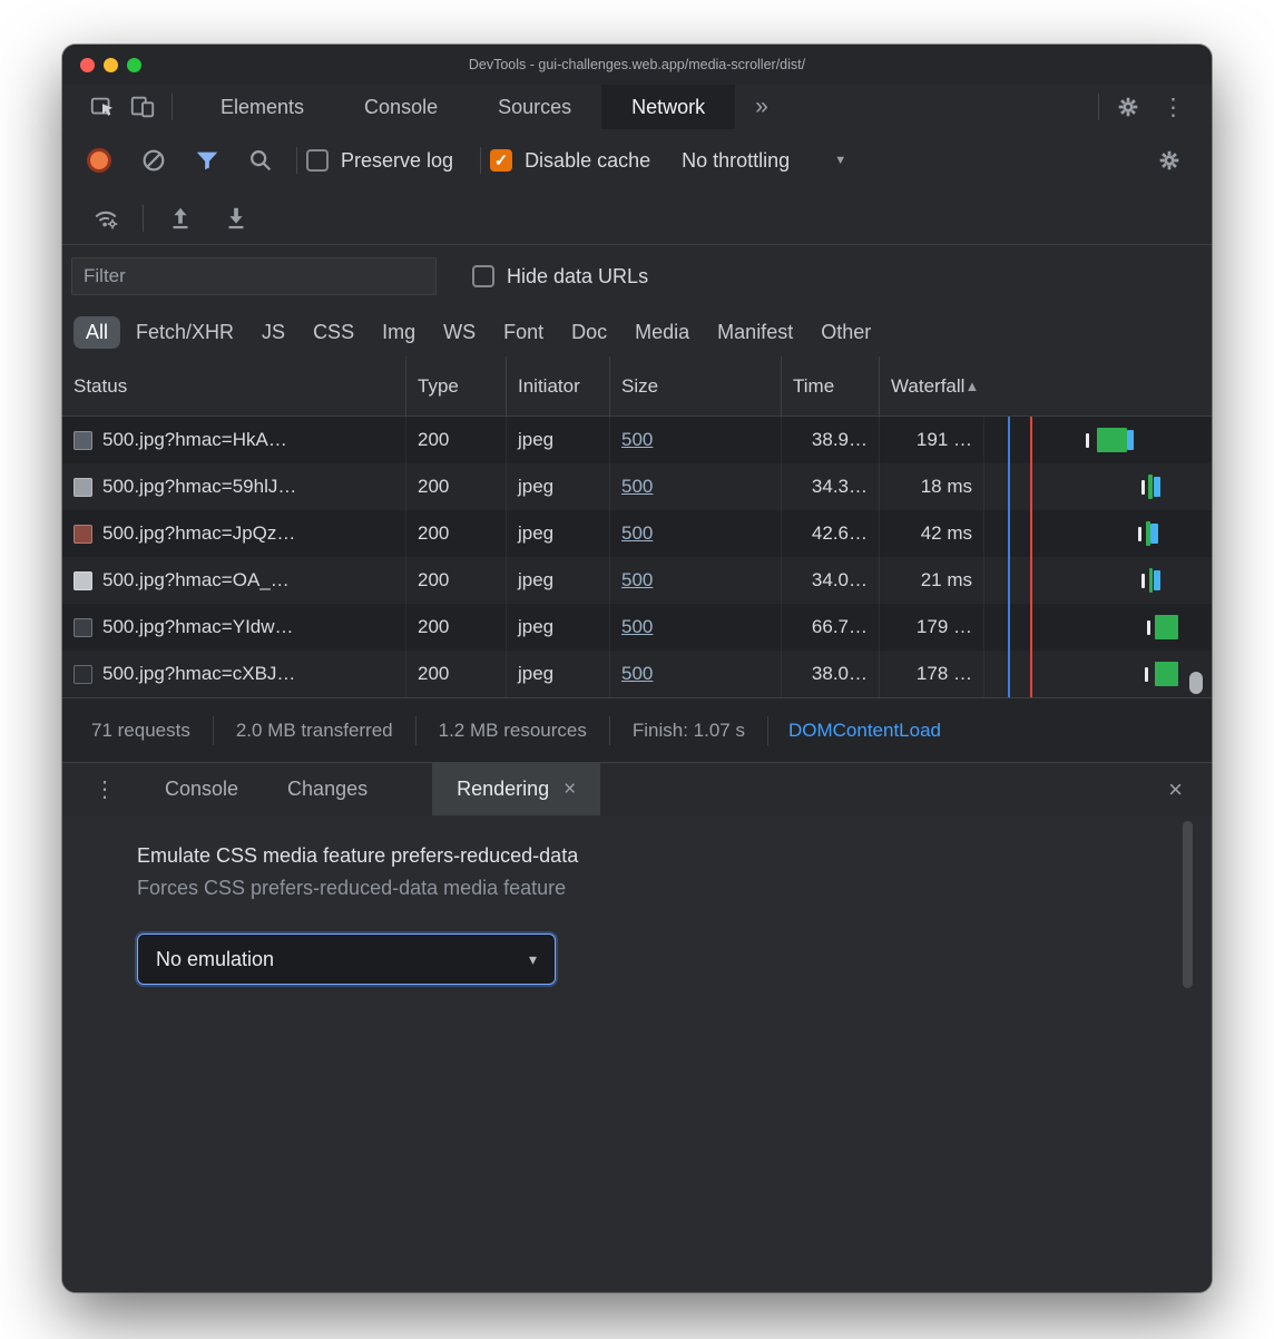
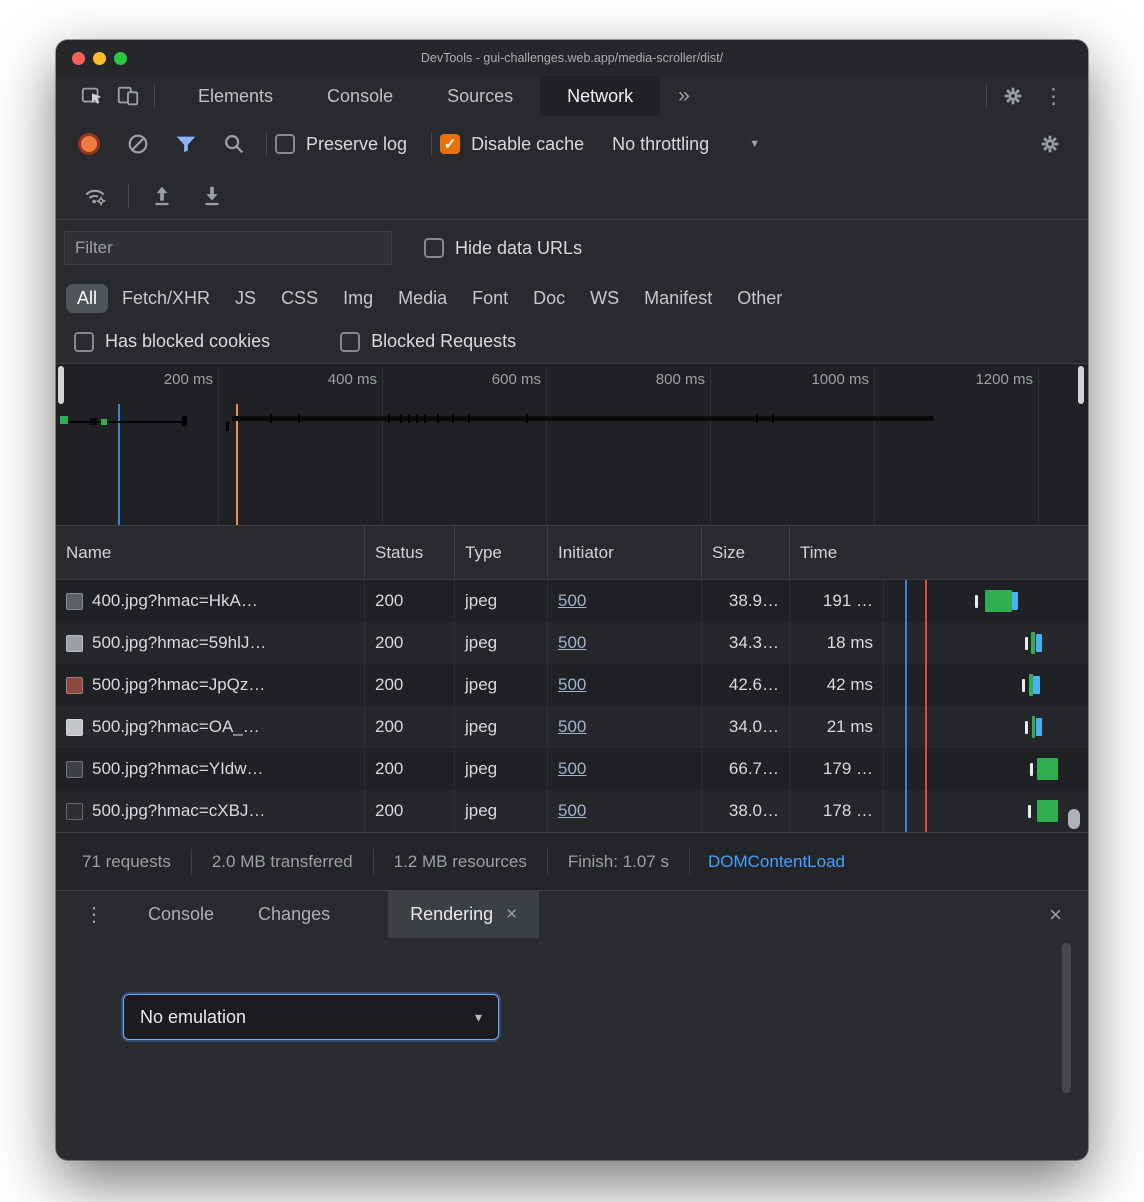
  DevTools - gui-challenges.web.app/media-scroller/dist/
  Elements
  Console
  Sources
  Network
  »
  ⋮
  Preserve log
  Disable cache
  No throttling
  ▼
  Filter
  Hide data URLs
  All
  Fetch/XHR
  JS
  CSS
  Img
- WS
+ Media
  Font
  Doc
- Media
+ WS
  Manifest
  Other
+ Has blocked cookies
+ Blocked Requests
+ 200 ms
+ 400 ms
+ 600 ms
+ 800 ms
+ 1000 ms
+ 1200 ms
+ Name
  Status
  Type
  Initiator
  Size
  Time
- Waterfall
- ▲
- 500.jpg?hmac=HkA…
+ 400.jpg?hmac=HkA…
  200
  jpeg
  500
  38.9…
  191 …
  500.jpg?hmac=59hlJ…
  200
  jpeg
  500
  34.3…
  18 ms
  500.jpg?hmac=JpQz…
  200
  jpeg
  500
  42.6…
  42 ms
  500.jpg?hmac=OA_…
  200
  jpeg
  500
  34.0…
  21 ms
  500.jpg?hmac=YIdw…
  200
  jpeg
  500
  66.7…
  179 …
  500.jpg?hmac=cXBJ…
  200
  jpeg
  500
  38.0…
  178 …
  71 requests
  2.0 MB transferred
  1.2 MB resources
  Finish: 1.07 s
  DOMContentLoad
  ⋮
  Console
  Changes
  Rendering
  ×
  ×
- Emulate CSS media feature prefers-reduced-data
- Forces CSS prefers-reduced-data media feature
  No emulation
  ▾
